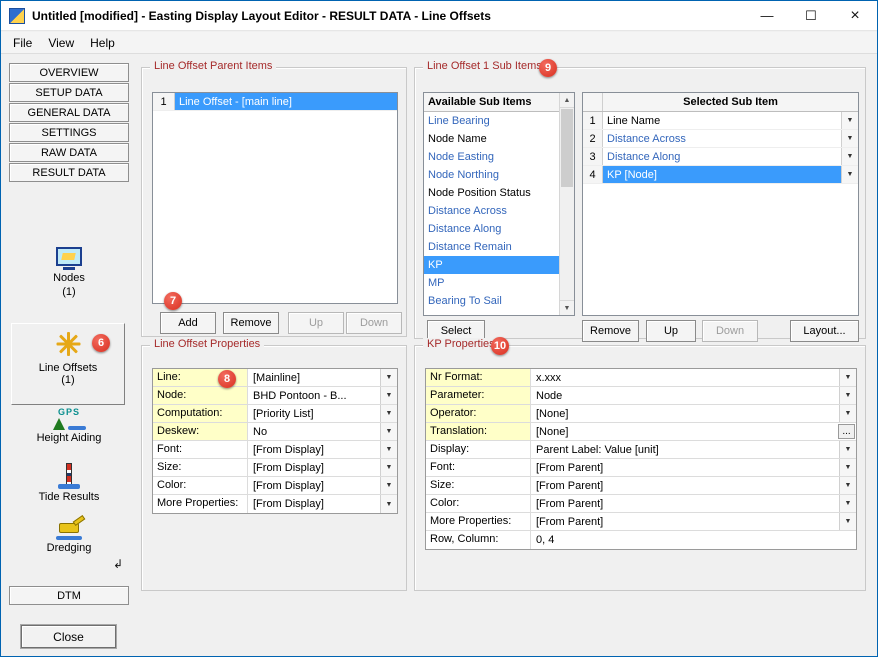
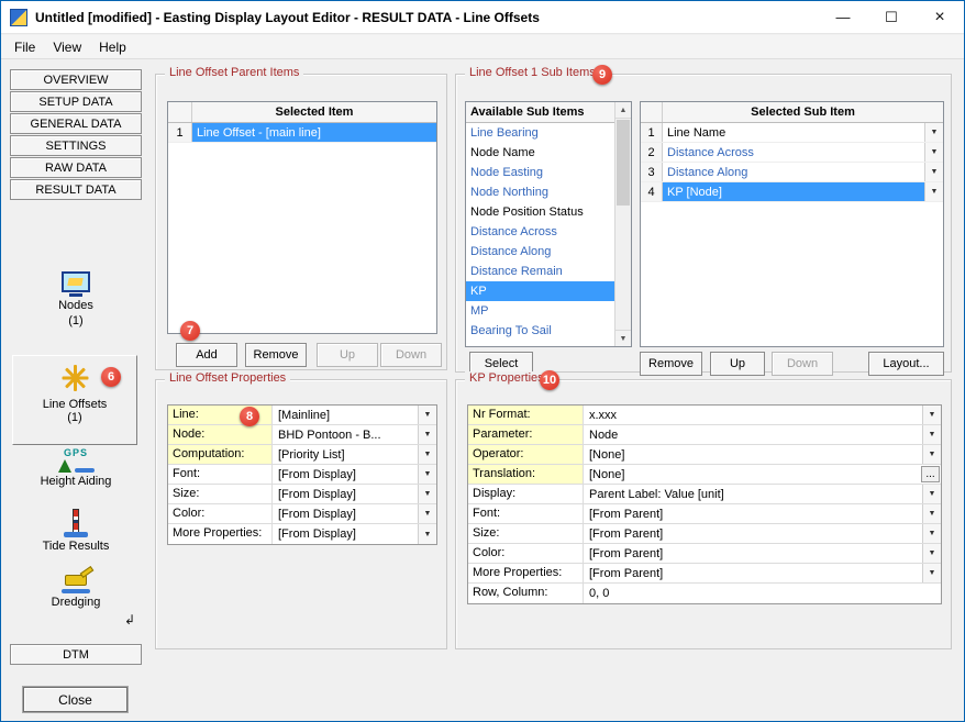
  Untitled [modified] - Easting Display Layout Editor - RESULT DATA - Line Offsets
  —
  ☐
  ×
  File
  View
  Help
  OVERVIEW
  SETUP DATA
  GENERAL DATA
  SETTINGS
  RAW DATA
  RESULT DATA
  Nodes
  (1)
  Line Offsets
  (1)
  6
  GPS
  Height Aiding
  Tide Results
  Dredging
  ↲
  DTM
  Close
  Line Offset Parent Items
+ Selected Item
  1
  Line Offset - [main line]
  7
  Add
  Remove
  Up
  Down
  Line Offset 1 Sub Item
  9
  Available Sub Items
  Line Bearing
  Node Name
  Node Easting
  Node Northing
  Node Position Status
  Distance Across
  Distance Along
  Distance Remain
  KP
  MP
  Bearing To Sail
  Selected Sub Item
  1
  Line Name
  2
  Distance Across
  3
  Distance Along
  4
  KP [Node]
  Select
  Remove
  Up
  Down
  Layout...
  Line Offset Properties
  8
  Line:
  [Mainline]
  Node:
  BHD Pontoon - B...
  Computation:
  [Priority List]
- Deskew:
- No
  Font:
  [From Display]
  Size:
  [From Display]
  Color:
  [From Display]
  More Properties:
  [From Display]
  KP Propertie
  10
  Nr Format:
  x.xxx
  Parameter:
  Node
  Operator:
  [None]
  Translation:
  [None]
  ...
  Display:
  Parent Label: Value [unit]
  Font:
  [From Parent]
  Size:
  [From Parent]
  Color:
  [From Parent]
  More Properties:
  [From Parent]
  Row, Column:
- 0, 4
+ 0, 0
